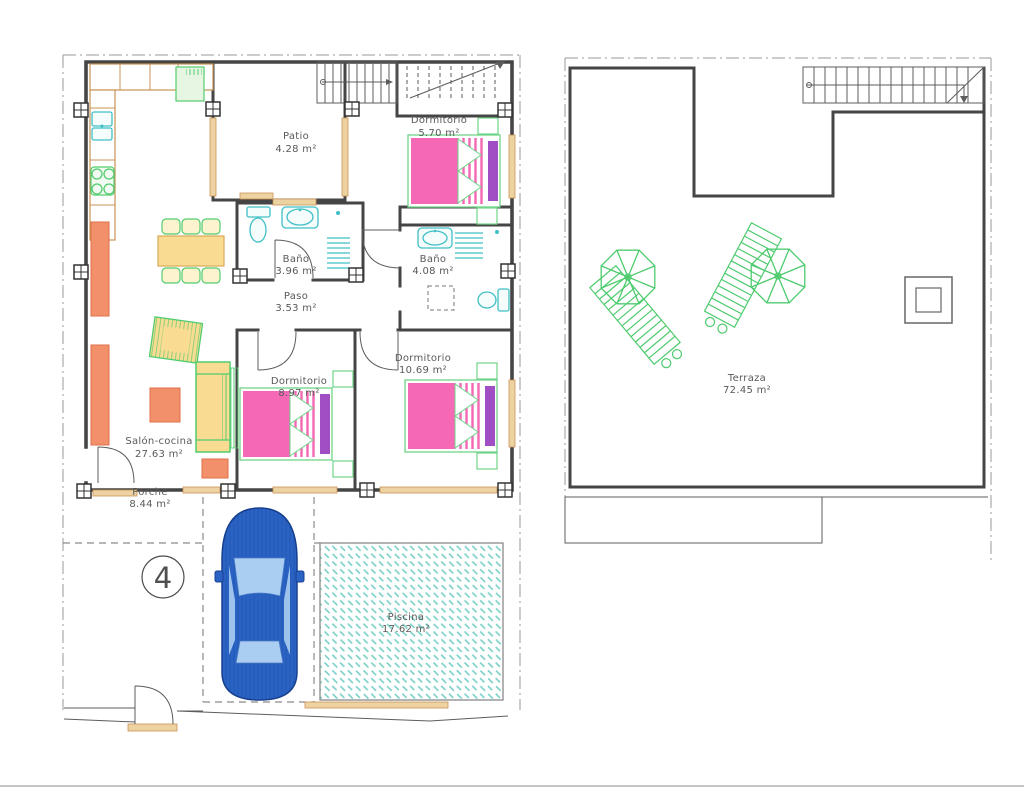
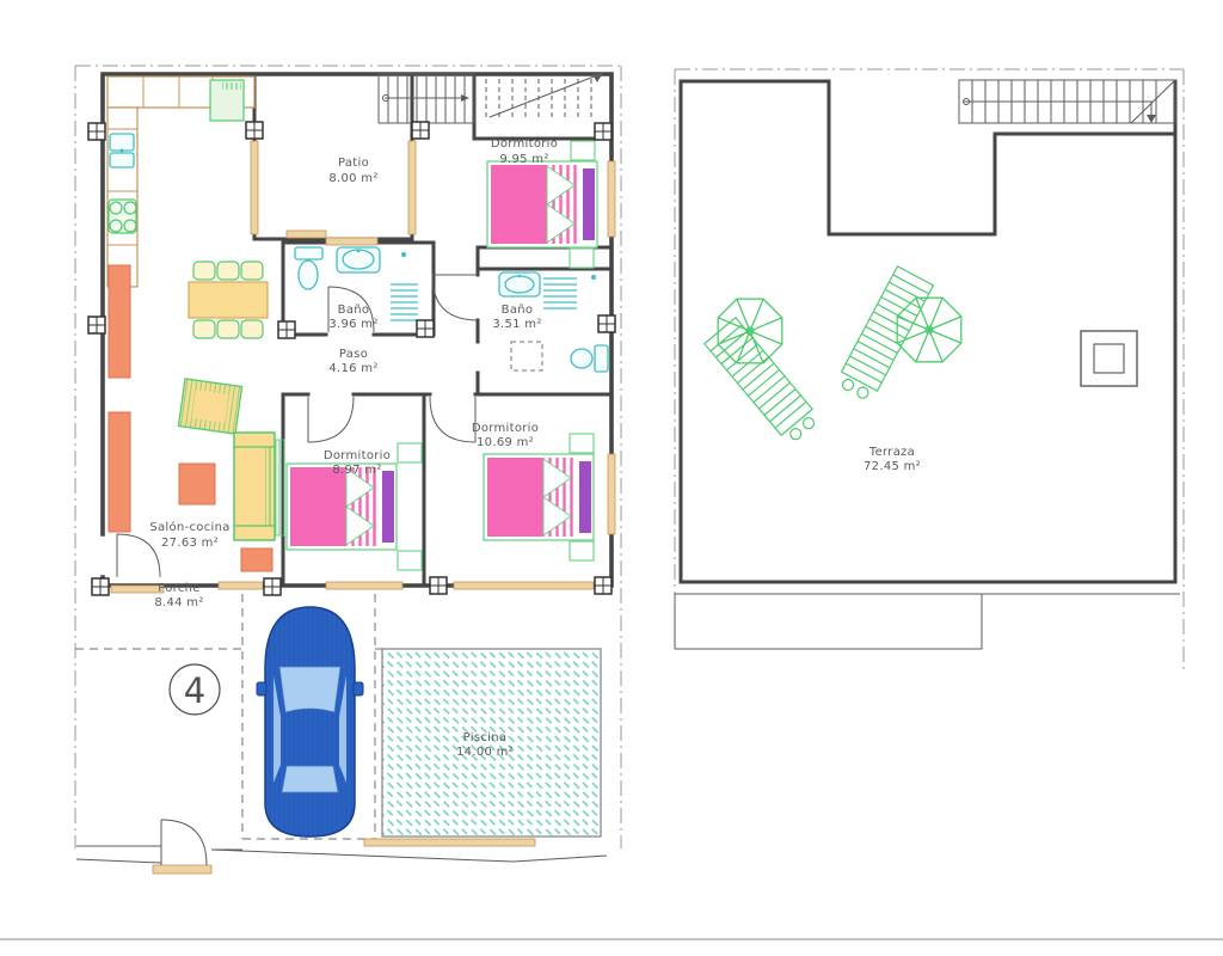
  4
  Patio
- 4.28 m²
+ 8.00 m²
  Dormitorio
- 5.70 m²
+ 9.95 m²
  Baño
  3.96 m²
  Baño
- 4.08 m²
+ 3.51 m²
  Paso
- 3.53 m²
+ 4.16 m²
  Dormitorio
  8.97 m²
  Dormitorio
  10.69 m²
  Salón-cocina
  27.63 m²
  Porche
  8.44 m²
  Piscina
- 17.62 m²
+ 14.00 m²
  Terraza
  72.45 m²
